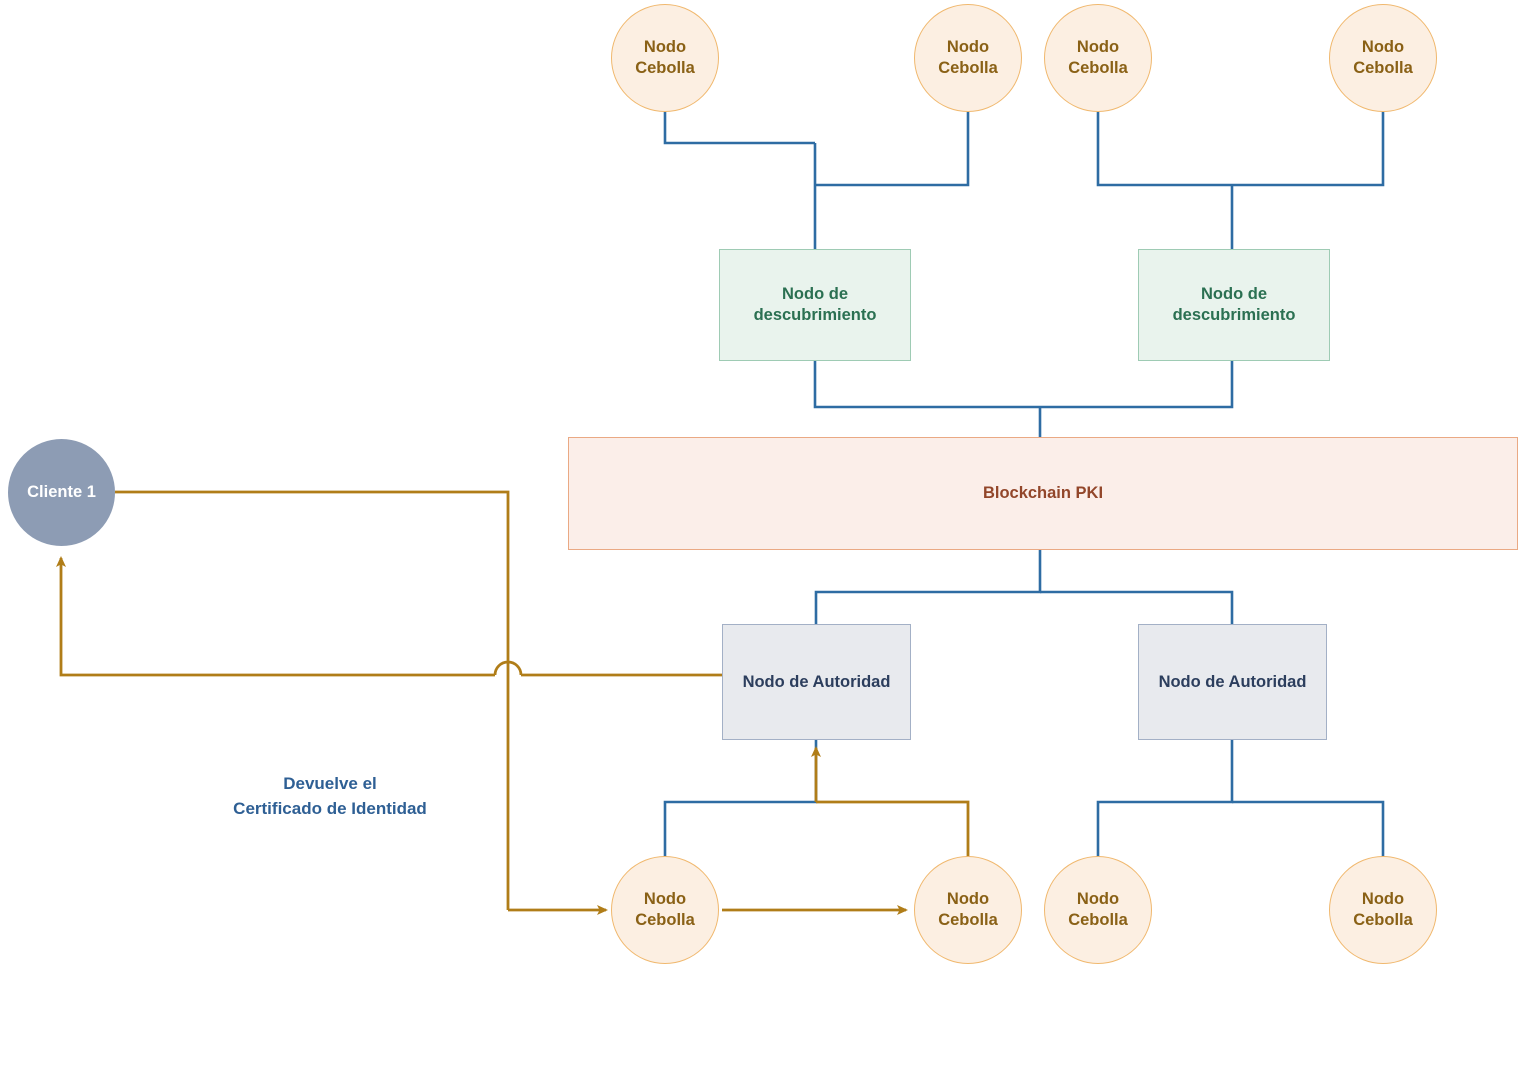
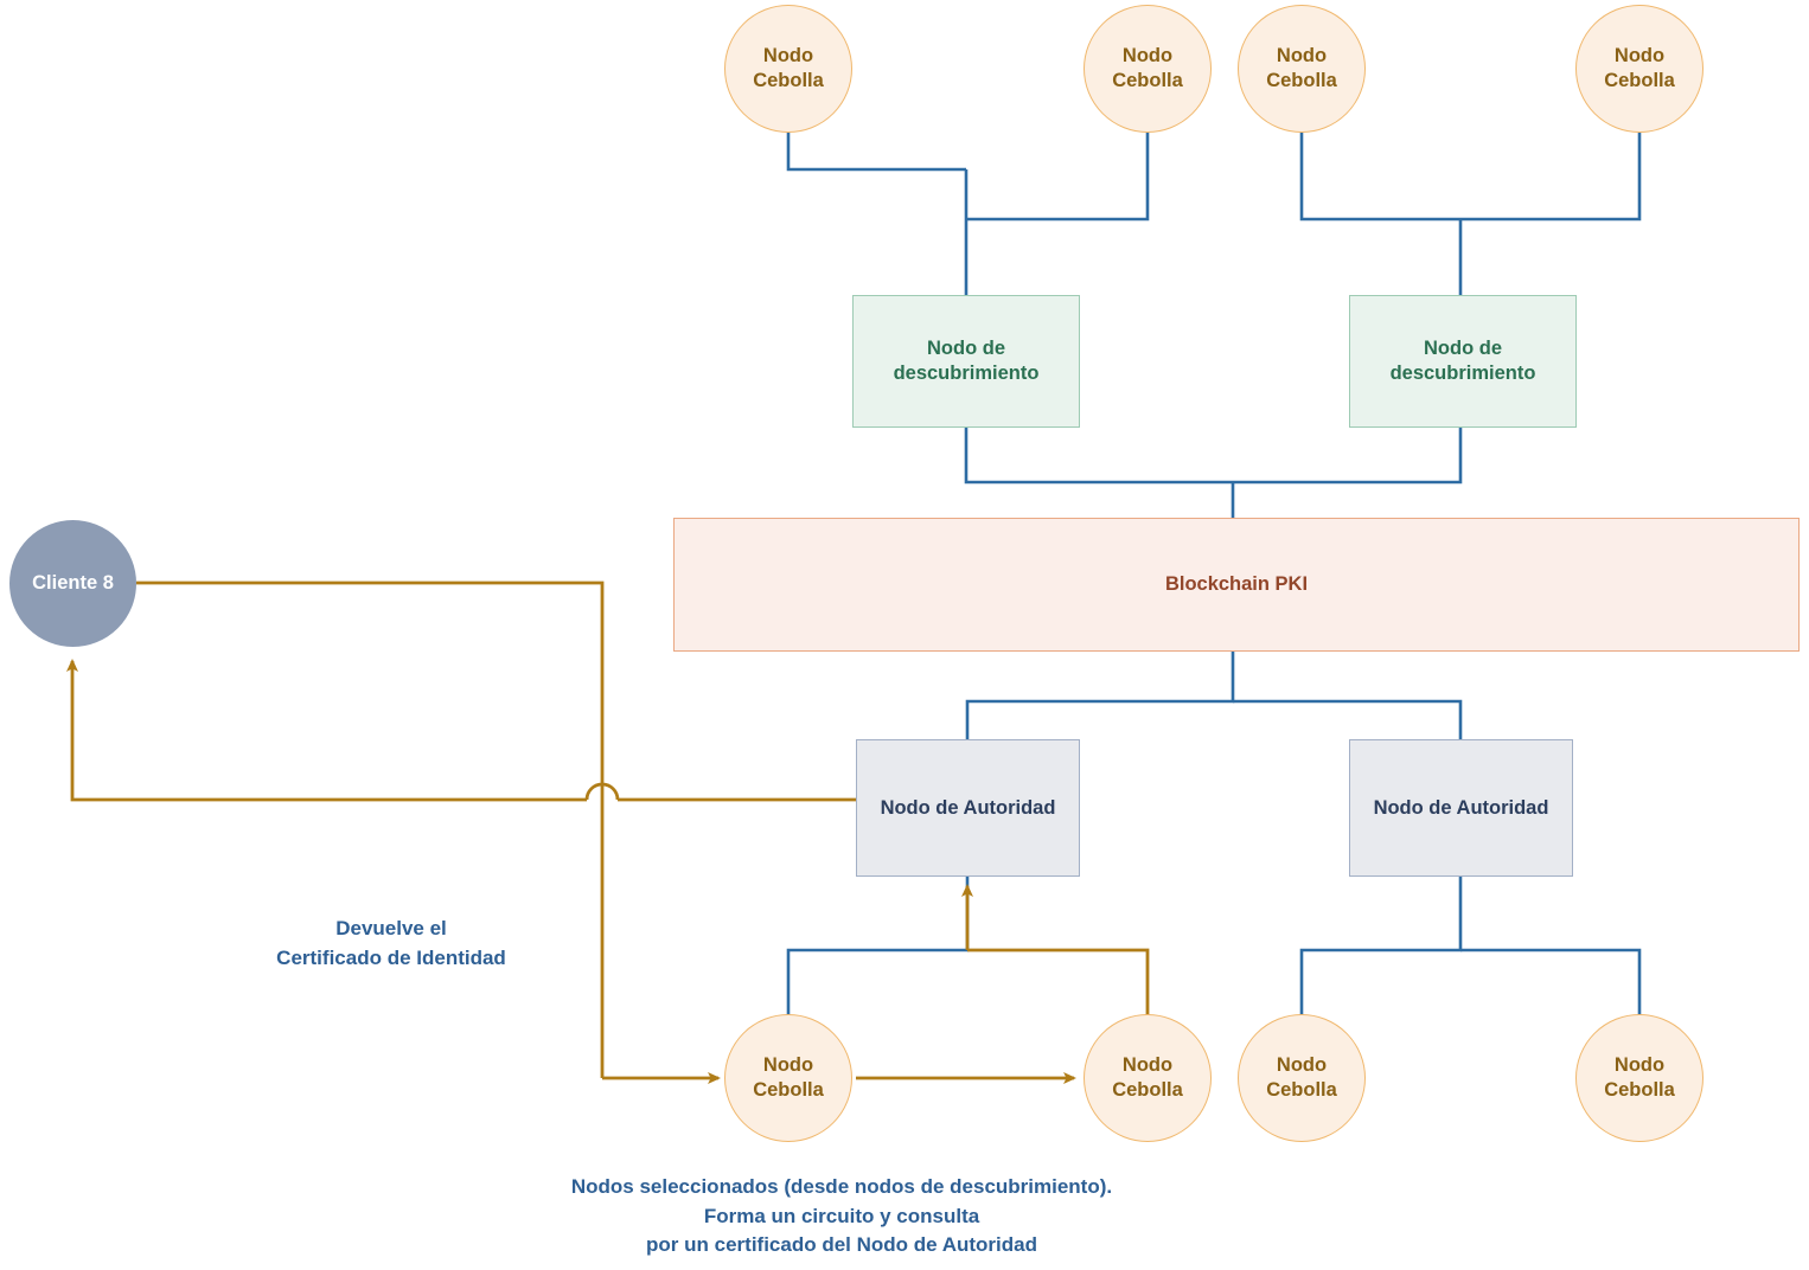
  Nodo Cebolla
  Nodo Cebolla
  Nodo Cebolla
  Nodo Cebolla
  Nodo de descubrimiento
  Nodo de descubrimiento
  Blockchain PKI
- Cliente 1
+ Cliente 8
  Nodo de Autoridad
  Nodo de Autoridad
  Nodo Cebolla
  Nodo Cebolla
  Nodo Cebolla
  Nodo Cebolla
  Devuelve el
  Certificado de Identidad
+ Nodos seleccionados (desde nodos de descubrimiento).
+ Forma un circuito y consulta
+ por un certificado del Nodo de Autoridad
